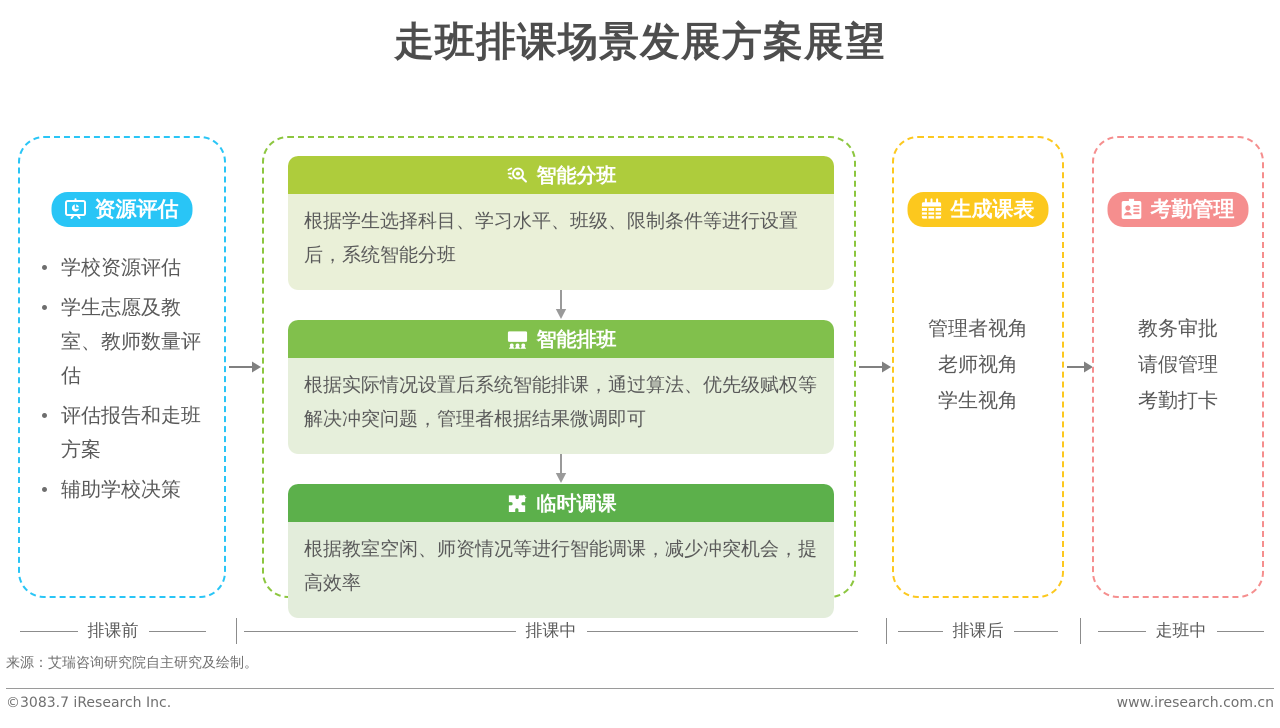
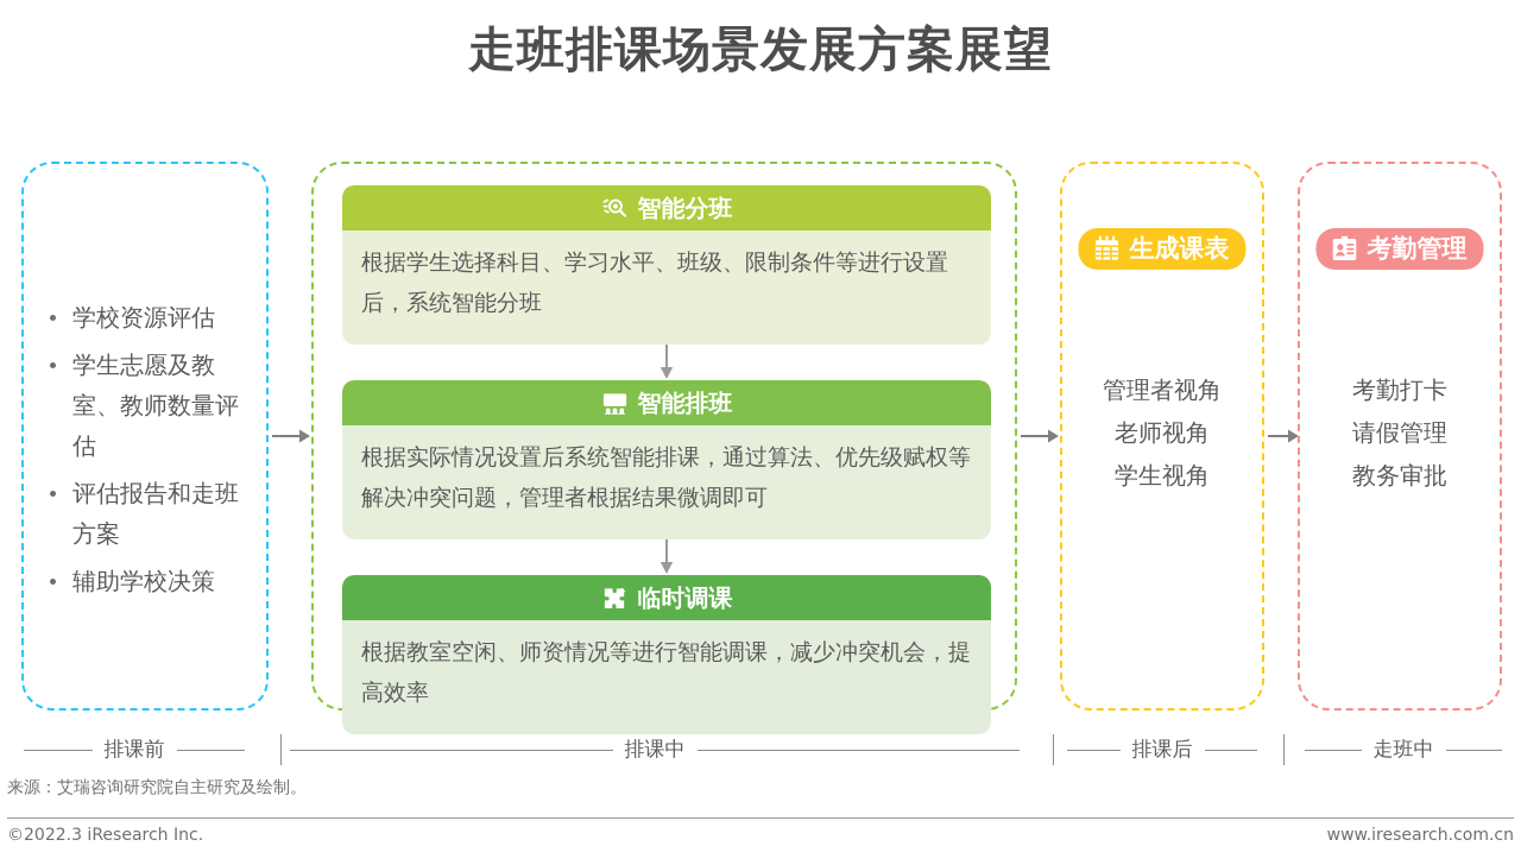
  走班排课场景发展方案展望
- 资源评估
  学校资源评估
  学生志愿及教室、教师数量评估
  评估报告和走班方案
  辅助学校决策
  智能分班
  根据学生选择科目、学习水平、班级、限制条件等进行设置后，系统智能分班
  智能排班
  根据实际情况设置后系统智能排课，通过算法、优先级赋权等解决冲突问题，管理者根据结果微调即可
  临时调课
  根据教室空闲、师资情况等进行智能调课，减少冲突机会，提高效率
  生成课表
  管理者视角
  老师视角
  学生视角
  考勤管理
- 教务审批
+ 考勤打卡
  请假管理
- 考勤打卡
+ 教务审批
  排课前
  排课中
  排课后
  走班中
  来源：艾瑞咨询研究院自主研究及绘制。
- ©3083.7 iResearch Inc.
+ ©2022.3 iResearch Inc.
  www.iresearch.com.cn
